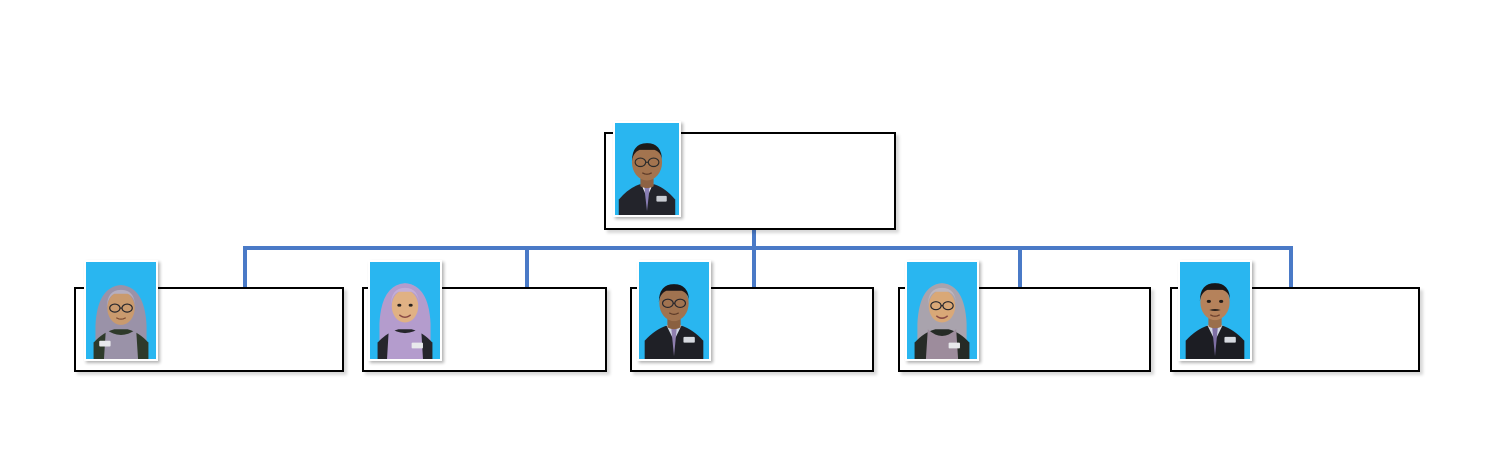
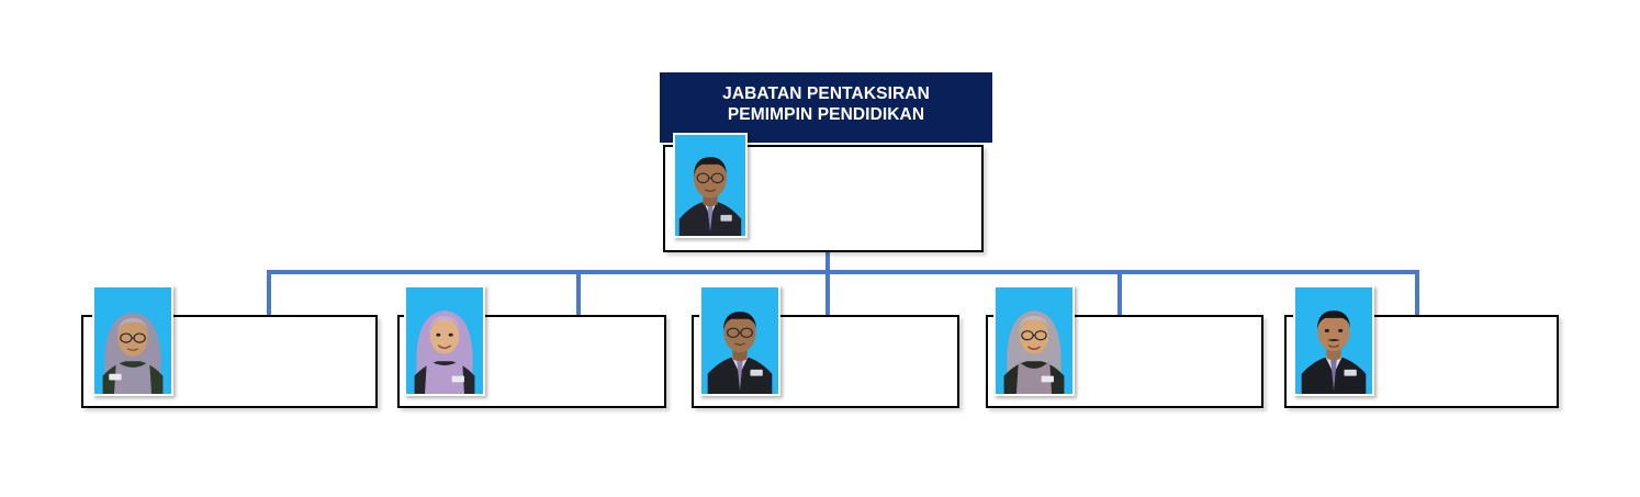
+ JABATAN PENTAKSIRAN
+ PEMIMPIN PENDIDIKAN
